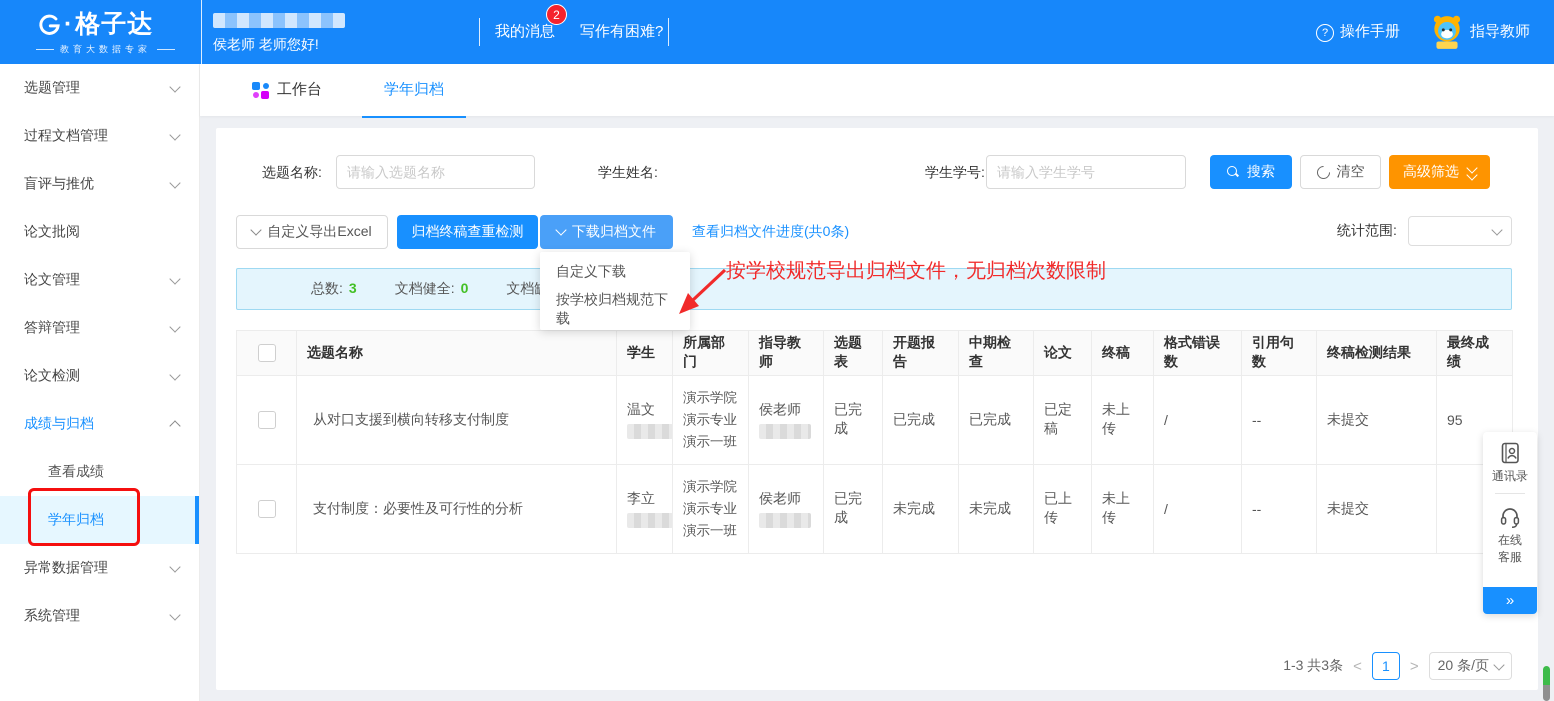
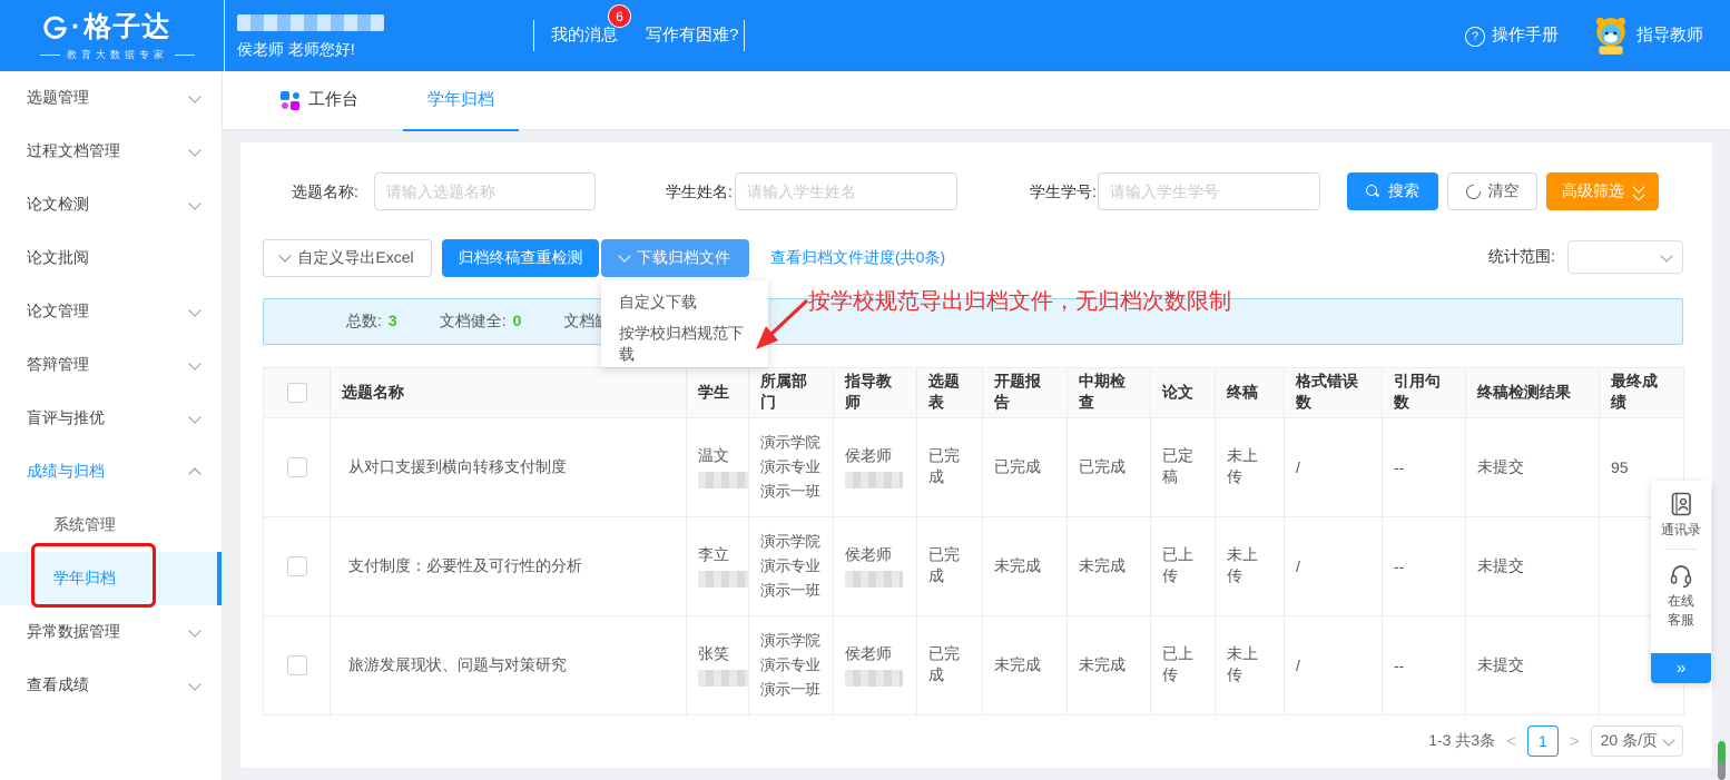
  ·
  格子达
  教育大数据专家
  侯老师 老师您好!
  我的消息
- 2
+ 6
  写作有困难?
  ?
  操作手册
  指导教师
  选题管理
  过程文档管理
- 盲评与推优
+ 论文检测
  论文批阅
  论文管理
  答辩管理
- 论文检测
+ 盲评与推优
  成绩与归档
- 查看成绩
+ 系统管理
  学年归档
  异常数据管理
- 系统管理
+ 查看成绩
  工作台
  学年归档
  选题名称:
  请输入选题名称
  学生姓名:
+ 请输入学生姓名
  学生学号:
  请输入学生学号
  搜索
  清空
  高级筛选
  自定义导出Excel
  归档终稿查重检测
  下载归档文件
  查看归档文件进度(共0条)
  统计范围:
  总数: 3
  文档健全: 0
  自定义下载
  按学校归档规范下载
  按学校规范导出归档文件，无归档次数限制
  	选题名称	学生	所属部门	指导教师	选题表	开题报告	中期检查	论文	终稿	格式错误数	引用句数	终稿检测结果	最终成绩
  	从对口支援到横向转移支付制度	温文	演示学院演示专业演示一班	侯老师	已完成	已完成	已完成	已定稿	未上传	/	--	未提交	95
  	支付制度：必要性及可行性的分析	李立	演示学院演示专业演示一班	侯老师	已完成	未完成	未完成	已上传	未上传	/	--	未提交
+ 	旅游发展现状、问题与对策研究	张笑	演示学院演示专业演示一班	侯老师	已完成	未完成	未完成	已上传	未上传	/	--	未提交
  1-3 共3条
  <
  1
  >
  20 条/页
  通讯录
  在线
  客服
  »
